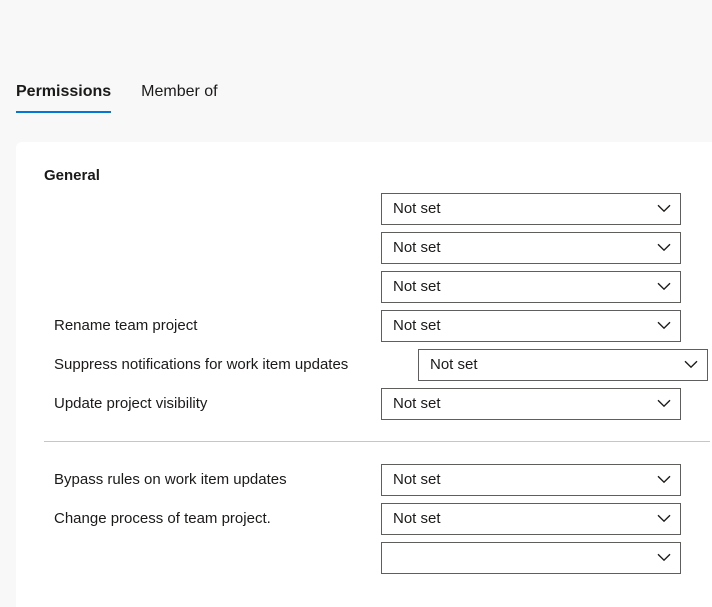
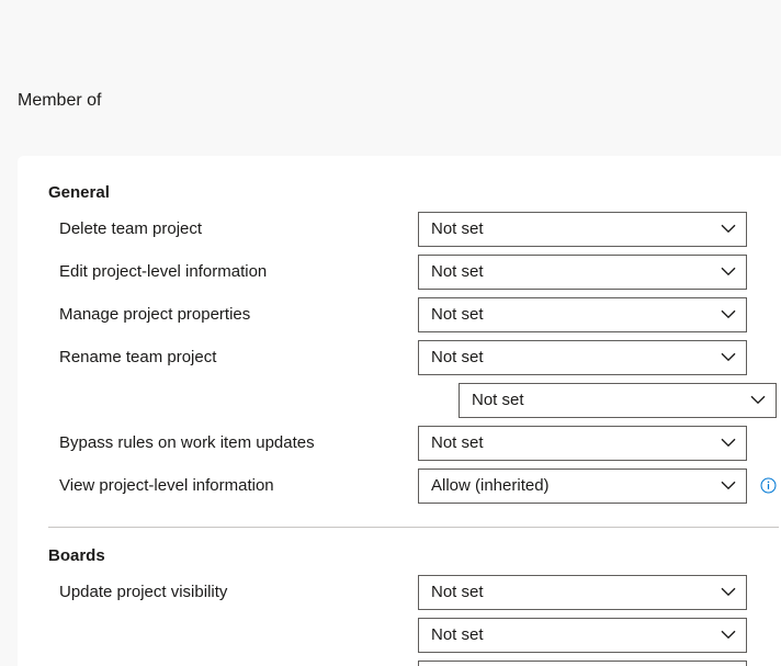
- Permissions
  Member of
  General
+ Delete team project
  Not set
+ Edit project-level information
  Not set
+ Manage project properties
  Not set
  Rename team project
  Not set
- Suppress notifications for work item updates
  Not set
- Update project visibility
+ Bypass rules on work item updates
  Not set
+ View project-level information
+ Allow (inherited)
+ Boards
- Bypass rules on work item updates
+ Update project visibility
  Not set
- Change process of team project.
  Not set
